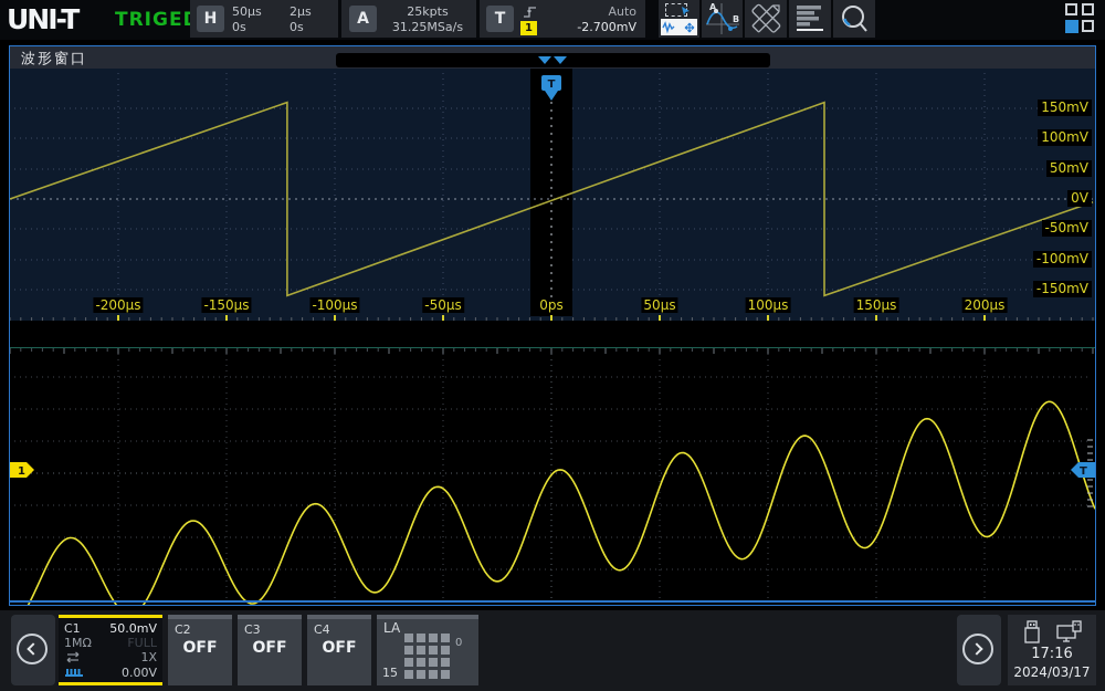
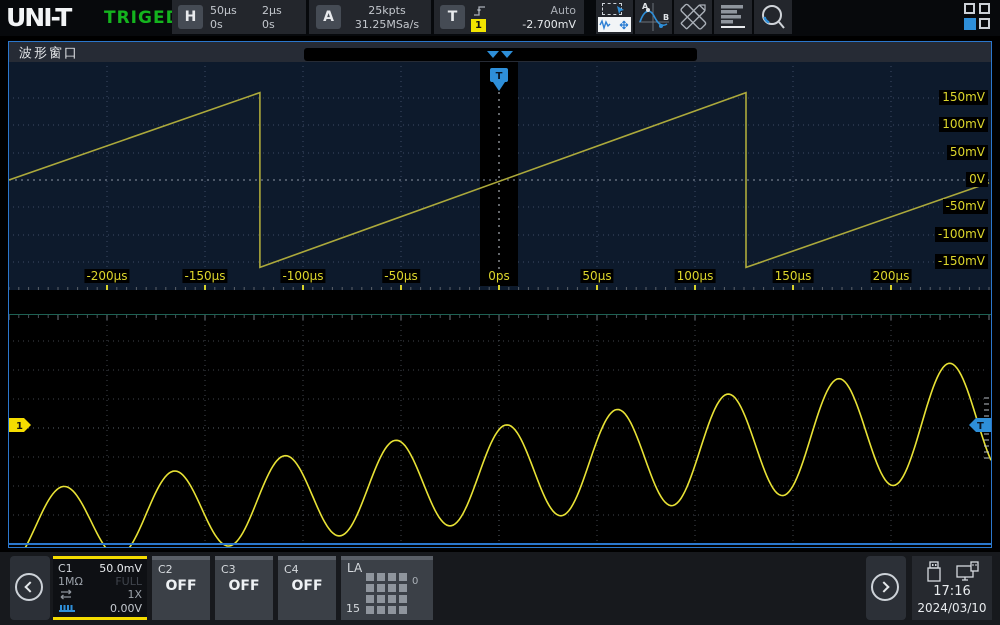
  UNI-T
  TRIGE
  H
  50μs
  0s
  2μs
  0s
  A
  25kpts
  31.25MSa/s
  T
  1
  Auto
  -2.700mV
  A
  B
  波形窗口
  T
  150mV
  100mV
  50mV
  0V
  -50mV
  -100mV
  -150mV
  -200μs
  -150μs
  -100μs
  -50μs
  0ps
  50μs
  100μs
  150μs
  200μs
  1
  T
  C1
  50.0mV
  1MΩ
  FULL
  1X
  0.00V
  C2
  OFF
  C3
  OFF
  C4
  OFF
  LA
  0
  15
  17:16
- 2024/03/17
+ 2024/03/10
